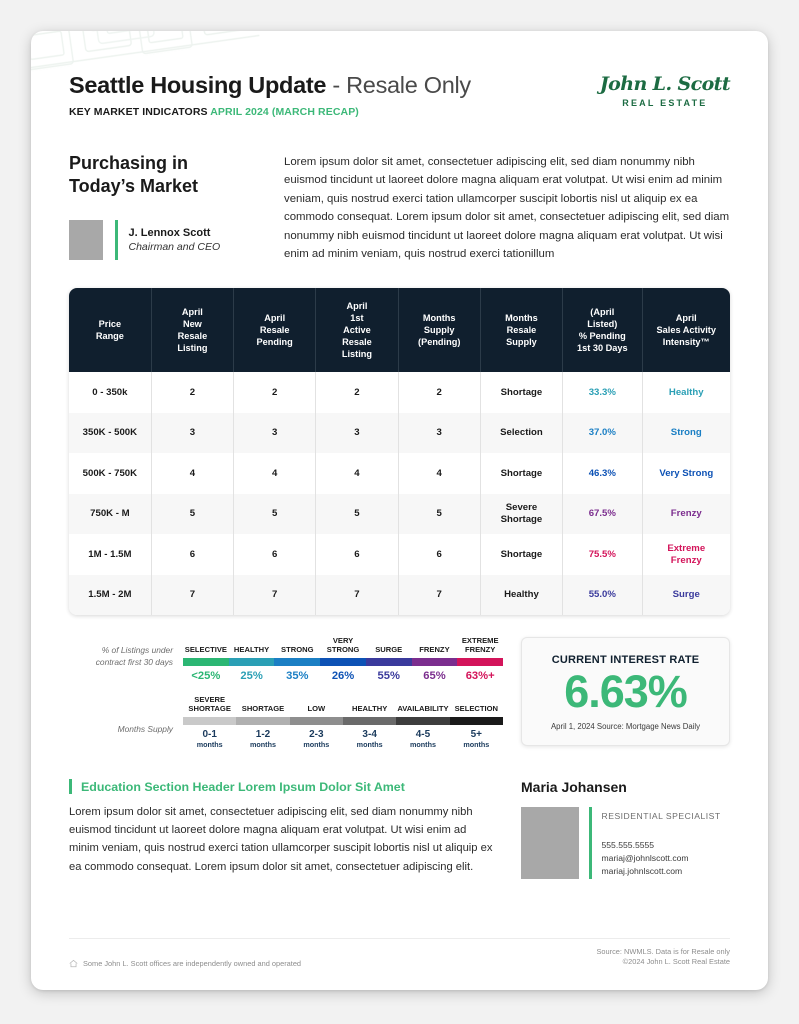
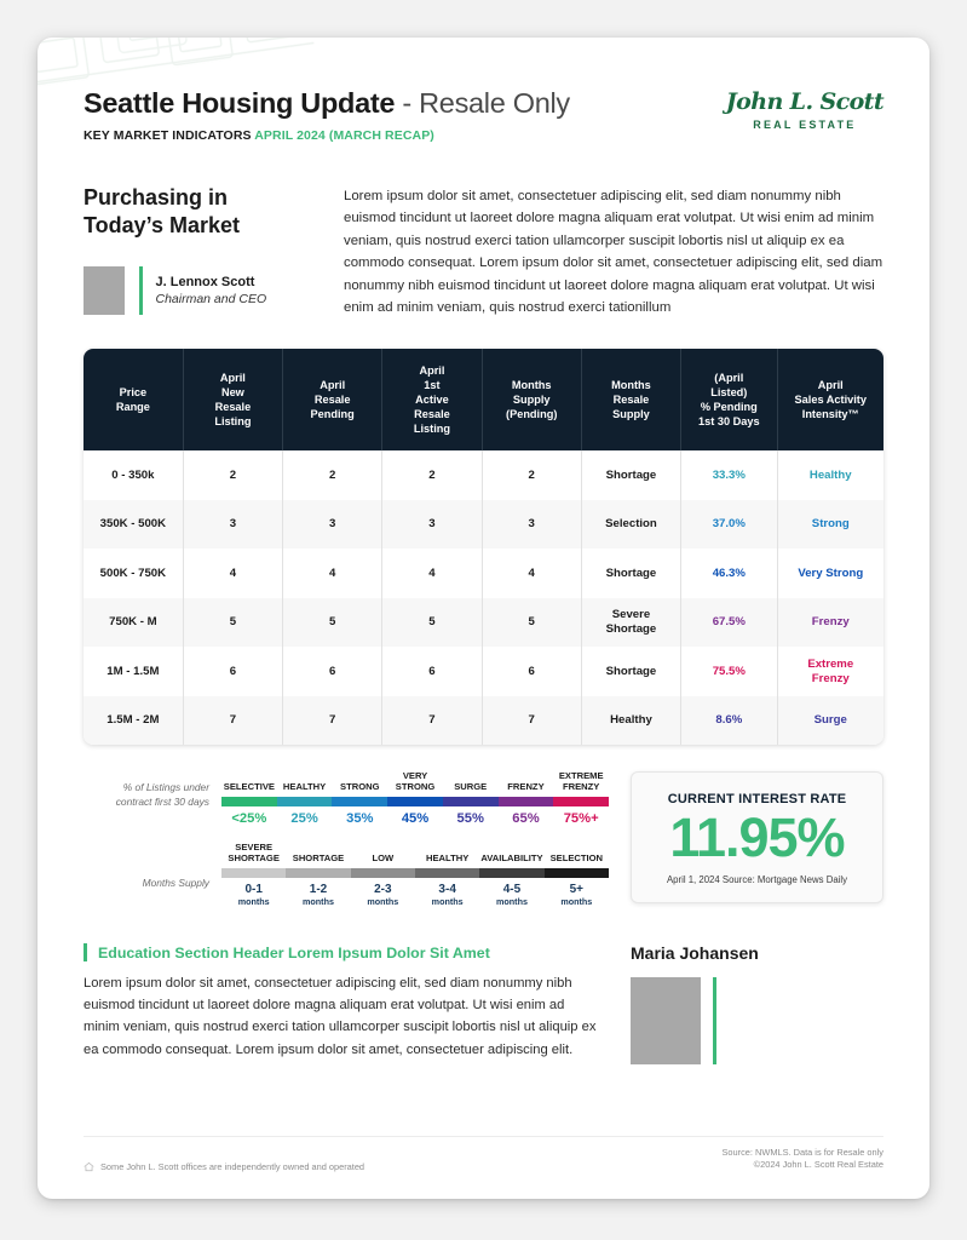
  Seattle Housing Update - Resale Only
  KEY MARKET INDICATORS APRIL 2024 (MARCH RECAP)
  John L. Scott
  REAL ESTATE
  Purchasing in Today’s Market
  J. Lennox Scott
  Chairman and CEO
  Lorem ipsum dolor sit amet, consectetuer adipiscing elit, sed diam nonummy nibh euismod tincidunt ut laoreet dolore magna aliquam erat volutpat. Ut wisi enim ad minim veniam, quis nostrud exerci tation ullamcorper suscipit lobortis nisl ut aliquip ex ea commodo consequat. Lorem ipsum dolor sit amet, consectetuer adipiscing elit, sed diam nonummy nibh euismod tincidunt ut laoreet dolore magna aliquam erat volutpat. Ut wisi enim ad minim veniam, quis nostrud exerci tationillum
  PriceRange	AprilNewResaleListing	AprilResalePending	April1stActiveResaleListing	MonthsSupply(Pending)	MonthsResaleSupply	(AprilListed)% Pending1st 30 Days	AprilSales ActivityIntensity™
  0 - 350k	2	2	2	2	Shortage	33.3%	Healthy
  350K - 500K	3	3	3	3	Selection	37.0%	Strong
  500K - 750K	4	4	4	4	Shortage	46.3%	Very Strong
  750K - M	5	5	5	5	SevereShortage	67.5%	Frenzy
  1M - 1.5M	6	6	6	6	Shortage	75.5%	ExtremeFrenzy
- 1.5M - 2M	7	7	7	7	Healthy	55.0%	Surge
+ 1.5M - 2M	7	7	7	7	Healthy	8.6%	Surge
  % of Listings under contract first 30 days
  SELECTIVE
  HEALTHY
  STRONG
  VERY
  STRONG
  SURGE
  FRENZY
  EXTREME
  FRENZY
  <25%
  25%
  35%
- 26%
+ 45%
  55%
  65%
- 63%+
+ 75%+
  Months Supply
  SEVERE
  SHORTAGE
  SHORTAGE
  LOW
  HEALTHY
  AVAILABILITY
  SELECTION
  0-1
  months
  1-2
  months
  2-3
  months
  3-4
  months
  4-5
  months
  5+
  months
  CURRENT INTEREST RATE
- 6.63%
+ 11.95%
  April 1, 2024 Source: Mortgage News Daily
  Education Section Header Lorem Ipsum Dolor Sit Amet
  Lorem ipsum dolor sit amet, consectetuer adipiscing elit, sed diam nonummy nibh euismod tincidunt ut laoreet dolore magna aliquam erat volutpat. Ut wisi enim ad minim veniam, quis nostrud exerci tation ullamcorper suscipit lobortis nisl ut aliquip ex ea commodo consequat. Lorem ipsum dolor sit amet, consectetuer adipiscing elit.
  Maria Johansen
- RESIDENTIAL SPECIALIST
- 555.555.5555
- mariaj@johnlscott.com
- mariaj.johnlscott.com
  Some John L. Scott offices are independently owned and operated
  Source: NWMLS. Data is for Resale only
  ©2024 John L. Scott Real Estate
